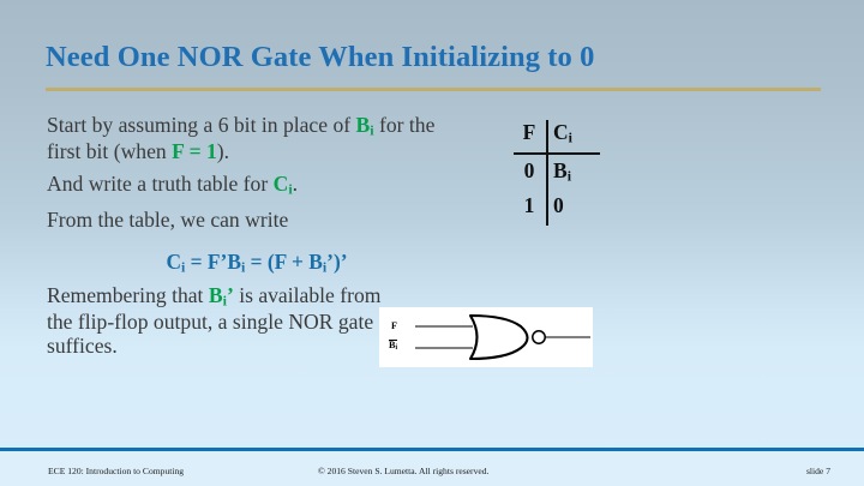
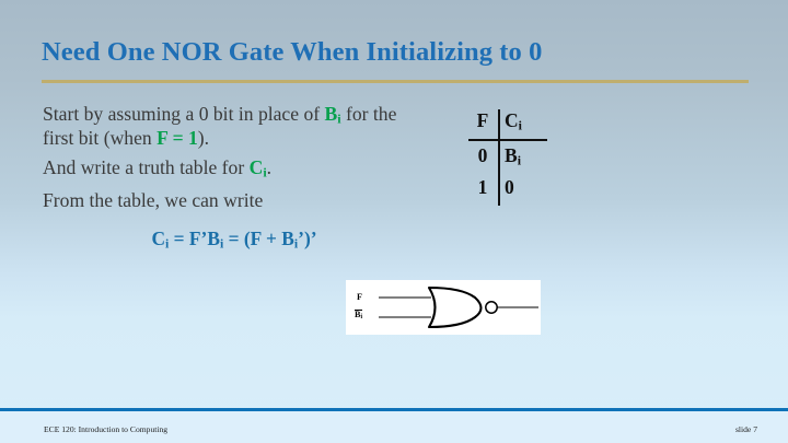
  Need One NOR Gate When Initializing to 0
- Start by assuming a 6 bit in place of Bi for the first bit (when F = 1).
+ Start by assuming a 0 bit in place of Bi for the first bit (when F = 1).
  And write a truth table for Ci.
  From the table, we can write
  Ci = F’Bi = (F + Bi’)’
- Remembering that Bi’ is available from the flip-flop output, a single NOR gate suffices.
  F
  Ci
  0
  Bi
  1
  0
  F
  ECE 120: Introduction to Computing
- © 2016 Steven S. Lumetta. All rights reserved.
  slide 7
